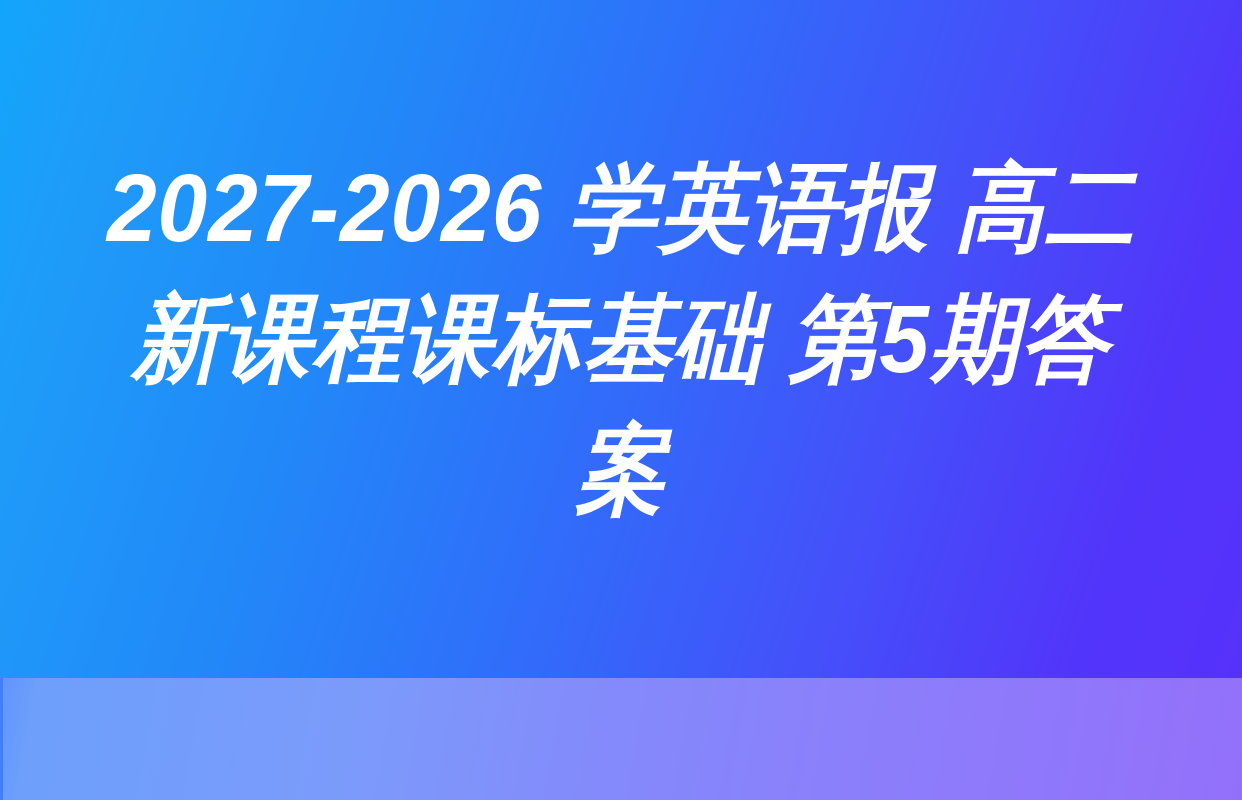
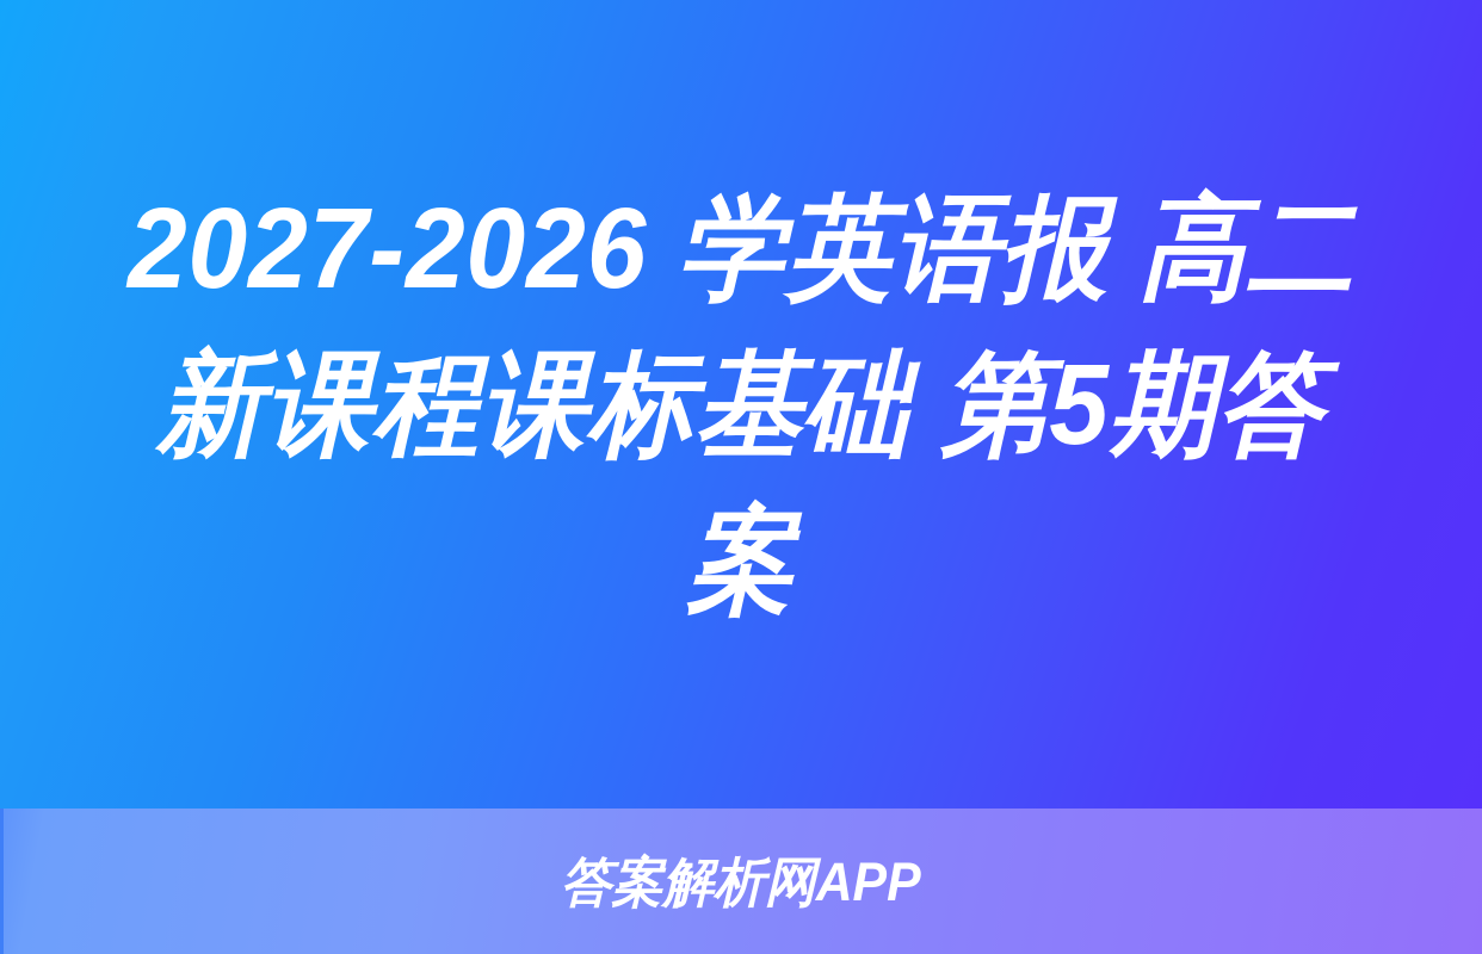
  2027-2026 学英语报 高二 新课程课标基础 第5期答案
+ 答案解析网APP
